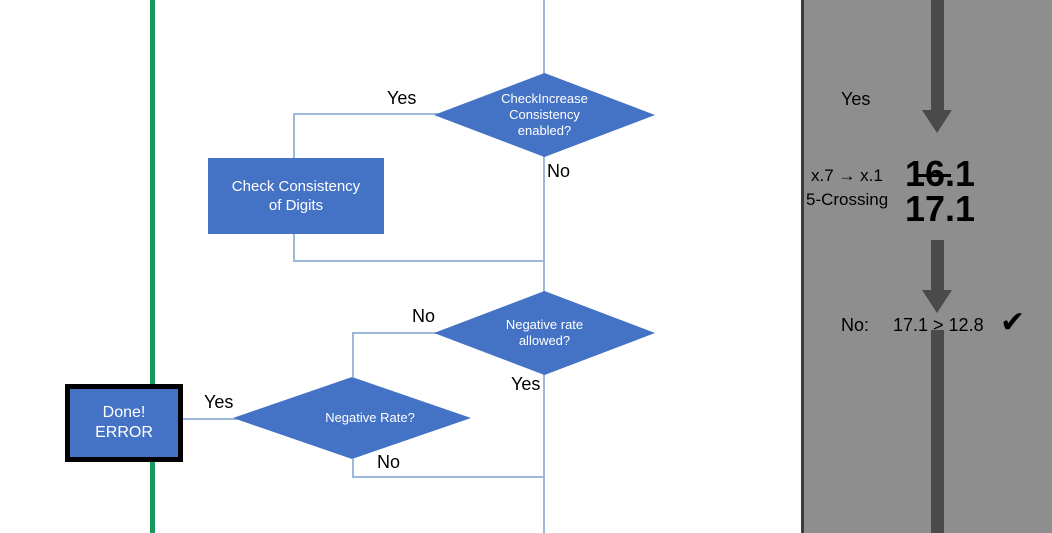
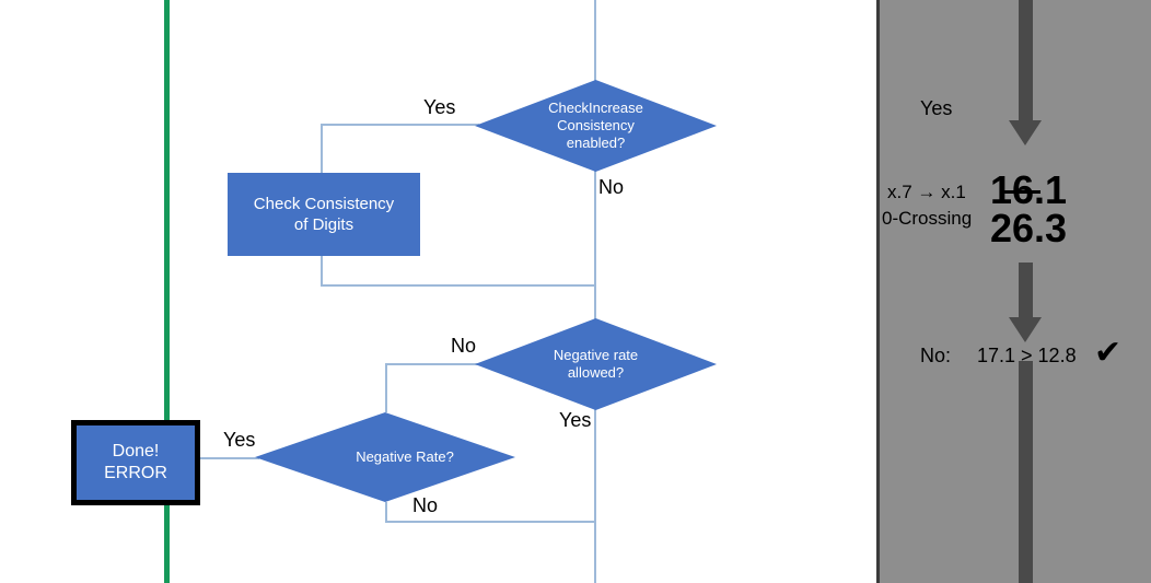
  CheckIncrease
  Consistency
  enabled?
  Yes
  No
  Check Consistency
  of Digits
  Negative rate
  allowed?
  No
  Yes
  Negative Rate?
  Yes
  No
  Done!
  ERROR
  Yes
  x.7 → x.1
- 5-Crossing
+ 0-Crossing
- 17.1
+ 26.3
  No:
  17.1 > 12.8
  ✔
